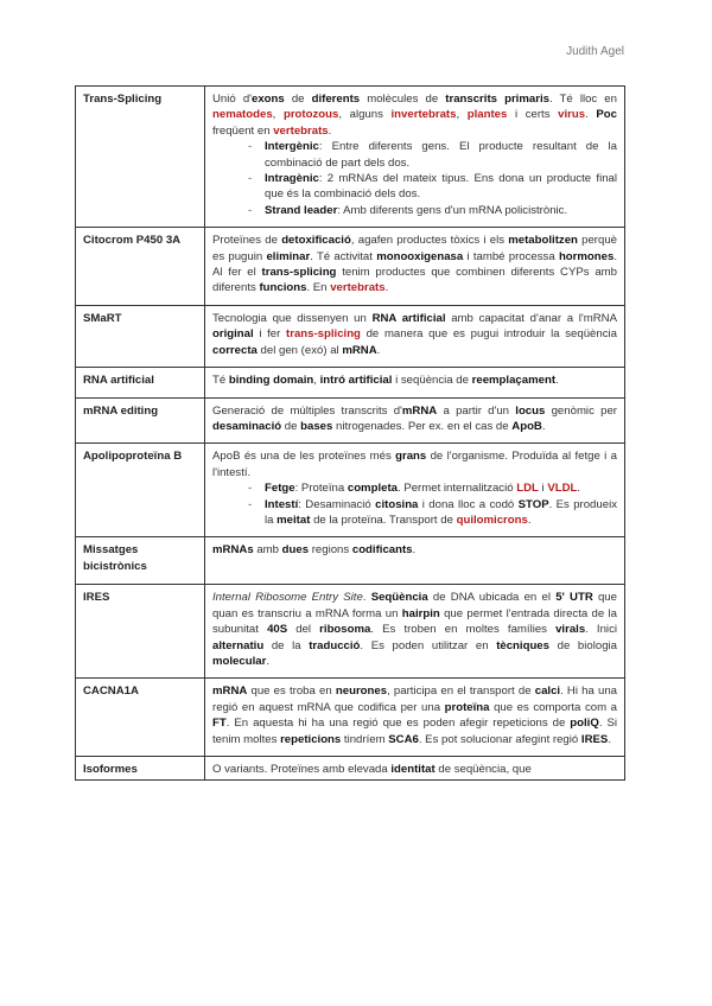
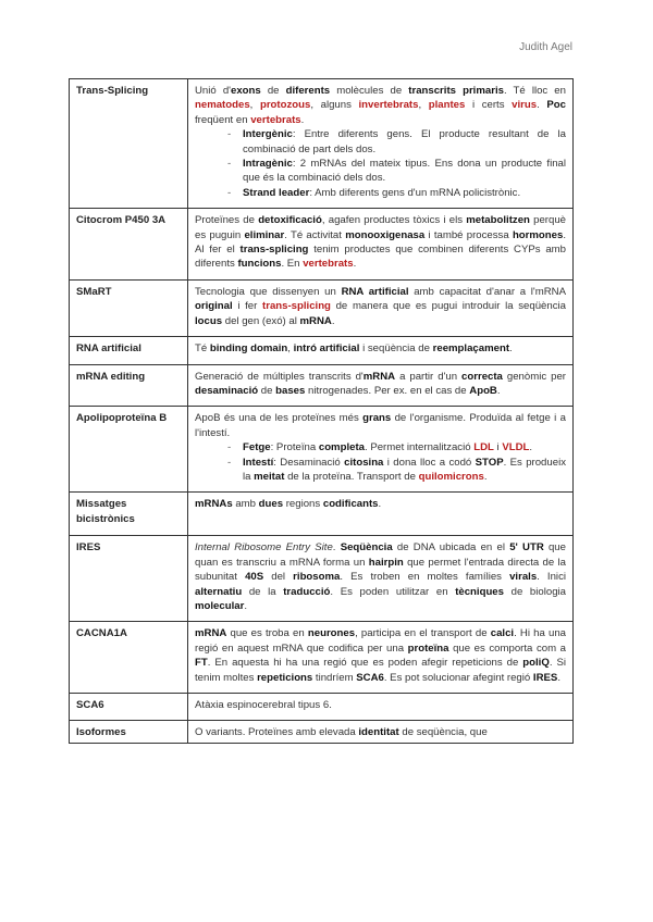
  Judith Agel
  Trans-Splicing	Unió d'exons de diferents molècules de transcrits primaris. Té lloc en nematodes, protozous, alguns invertebrats, plantes i certs virus. Poc freqüent en vertebrats.Intergènic: Entre diferents gens. El producte resultant de la combinació de part dels dos.Intragènic: 2 mRNAs del mateix tipus. Ens dona un producte final que és la combinació dels dos.Strand leader: Amb diferents gens d'un mRNA policistrònic.
  Citocrom P450 3A	Proteïnes de detoxificació, agafen productes tòxics i els metabolitzen perquè es puguin eliminar. Té activitat monooxigenasa i també processa hormones. Al fer el trans-splicing tenim productes que combinen diferents CYPs amb diferents funcions. En vertebrats.
- SMaRT	Tecnologia que dissenyen un RNA artificial amb capacitat d'anar a l'mRNA original i fer trans-splicing de manera que es pugui introduir la seqüència correcta del gen (exó) al mRNA.
+ SMaRT	Tecnologia que dissenyen un RNA artificial amb capacitat d'anar a l'mRNA original i fer trans-splicing de manera que es pugui introduir la seqüència locus del gen (exó) al mRNA.
  RNA artificial	Té binding domain, intró artificial i seqüència de reemplaçament.
- mRNA editing	Generació de múltiples transcrits d'mRNA a partir d'un locus genòmic per desaminació de bases nitrogenades. Per ex. en el cas de ApoB.
+ mRNA editing	Generació de múltiples transcrits d'mRNA a partir d'un correcta genòmic per desaminació de bases nitrogenades. Per ex. en el cas de ApoB.
  Apolipoproteïna B	ApoB és una de les proteïnes més grans de l'organisme. Produïda al fetge i a l'intestí.Fetge: Proteïna completa. Permet internalització LDL i VLDL.Intestí: Desaminació citosina i dona lloc a codó STOP. Es produeix la meitat de la proteïna. Transport de quilomicrons.
  Missatges bicistrònics	mRNAs amb dues regions codificants.
  IRES	Internal Ribosome Entry Site. Seqüència de DNA ubicada en el 5' UTR que quan es transcriu a mRNA forma un hairpin que permet l'entrada directa de la subunitat 40S del ribosoma. Es troben en moltes famílies virals. Inici alternatiu de la traducció. Es poden utilitzar en tècniques de biologia molecular.
  CACNA1A	mRNA que es troba en neurones, participa en el transport de calci. Hi ha una regió en aquest mRNA que codifica per una proteïna que es comporta com a FT. En aquesta hi ha una regió que es poden afegir repeticions de poliQ. Si tenim moltes repeticions tindríem SCA6. Es pot solucionar afegint regió IRES.
+ SCA6	Atàxia espinocerebral tipus 6.
  Isoformes	O variants. Proteïnes amb elevada identitat de seqüència, que
